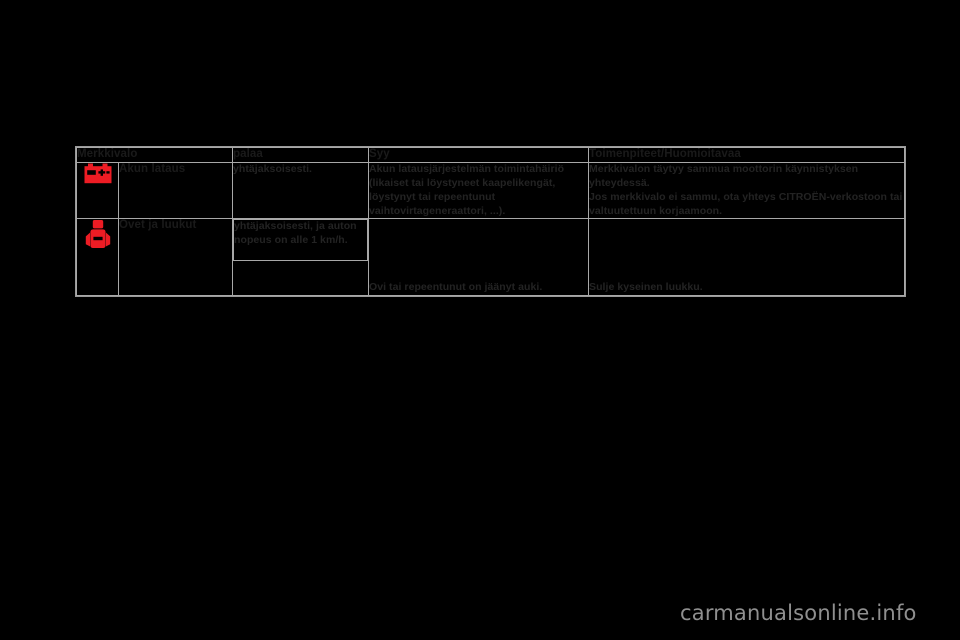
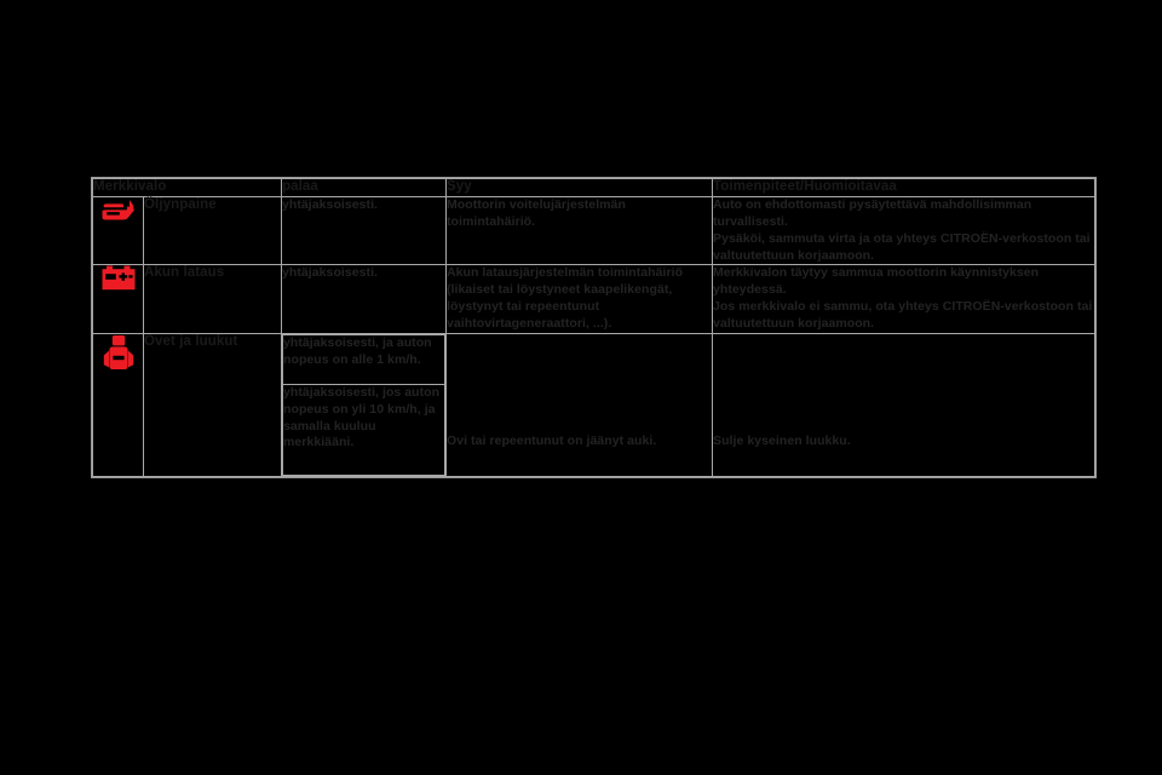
  Merkkivalo	palaa	Syy	Toimenpiteet/Huomioitavaa
+ 	Öljynpaine	yhtäjaksoisesti.	Moottorin voitelujärjestelmän toimintahäiriö.	Auto on ehdottomasti pysäytettävä mahdollisimman turvallisesti.Pysäköi, sammuta virta ja ota yhteys CITROËN-verkostoon tai valtuutettuun korjaamoon.
  	Akun lataus	yhtäjaksoisesti.	Akun latausjärjestelmän toimintahäiriö (likaiset tai löystyneet kaapelikengät, löystynyt tai repeentunut vaihtovirtageneraattori, ...).	Merkkivalon täytyy sammua moottorin käynnistyksen yhteydessä.Jos merkkivalo ei sammu, ota yhteys CITROËN-verkostoon tai valtuutettuun korjaamoon.
  	Ovet ja luukut
  yhtäjaksoisesti, ja auton nopeus on alle 1 km/h.
+ yhtäjaksoisesti, jos auton nopeus on yli 10 km/h, ja samalla kuuluu merkkiääni.
  			Ovi tai repeentunut on jäänyt auki.	Sulje kyseinen luukku.
- carmanualsonline.info
